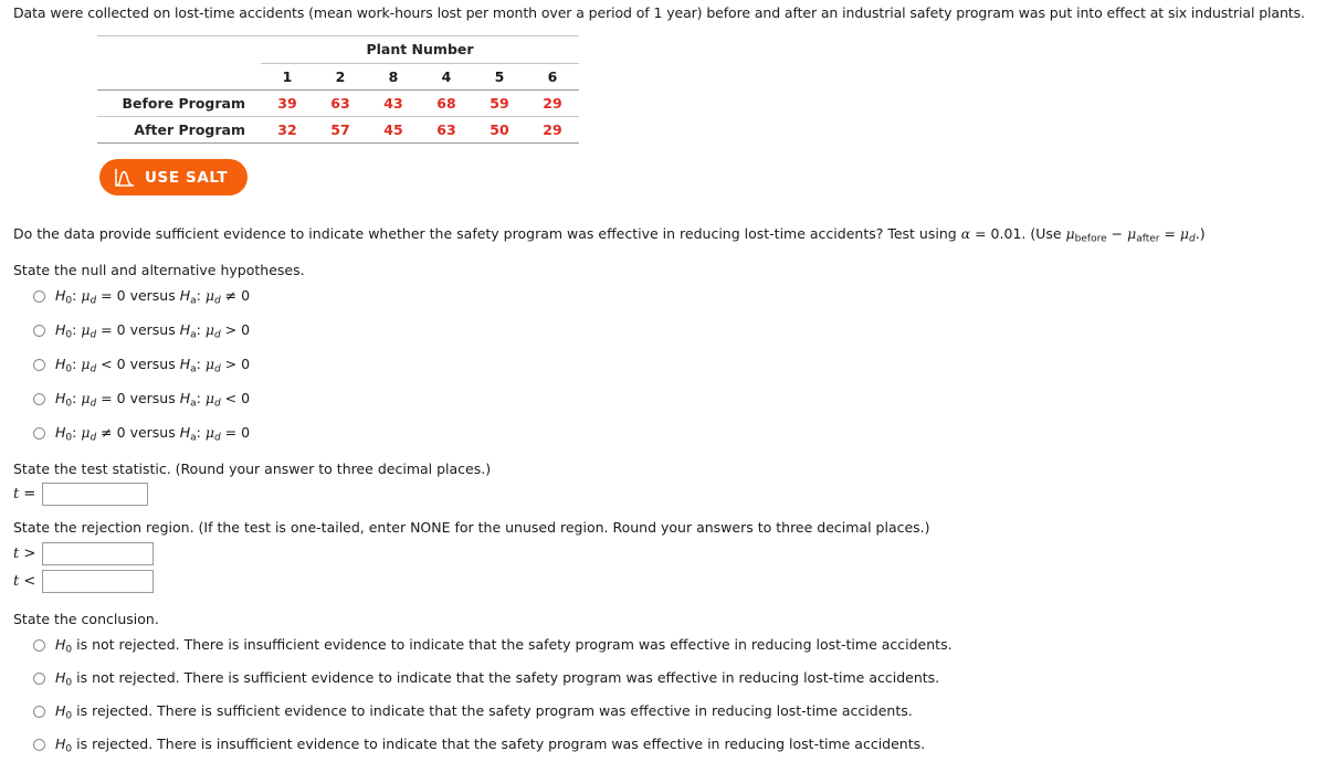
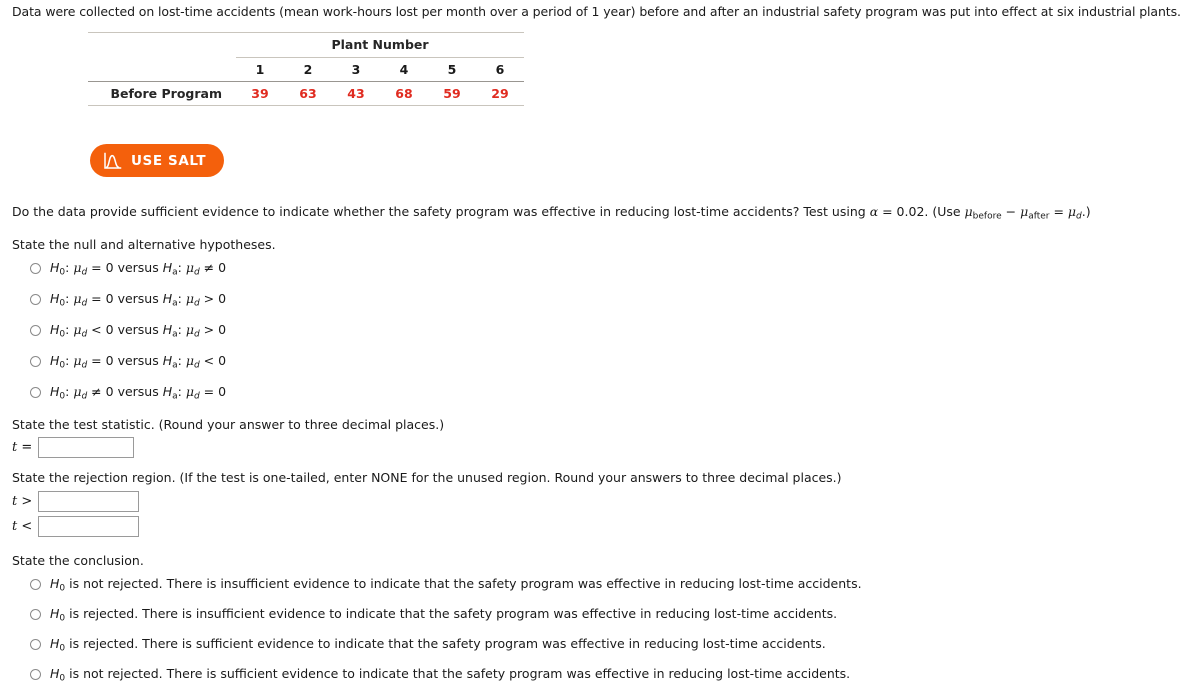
  Data were collected on lost-time accidents (mean work-hours lost per month over a period of 1 year) before and after an industrial safety program was put into effect at six industrial plants.
  	Plant Number
- 	1	2	8	4	5	6
+ 	1	2	3	4	5	6
  Before Program	39	63	43	68	59	29
- After Program	32	57	45	63	50	29
  USE SALT
- Do the data provide sufficient evidence to indicate whether the safety program was effective in reducing lost-time accidents? Test using α = 0.01. (Use μbefore − μafter = μd.)
+ Do the data provide sufficient evidence to indicate whether the safety program was effective in reducing lost-time accidents? Test using α = 0.02. (Use μbefore − μafter = μd.)
  State the null and alternative hypotheses.
  H0: μd = 0 versus Ha: μd ≠ 0
  H0: μd = 0 versus Ha: μd > 0
  H0: μd < 0 versus Ha: μd > 0
  H0: μd = 0 versus Ha: μd < 0
  H0: μd ≠ 0 versus Ha: μd = 0
  State the test statistic. (Round your answer to three decimal places.)
  t =
  State the rejection region. (If the test is one-tailed, enter NONE for the unused region. Round your answers to three decimal places.)
  t >
  t <
  State the conclusion.
  H0 is not rejected. There is insufficient evidence to indicate that the safety program was effective in reducing lost-time accidents.
- H0 is not rejected. There is sufficient evidence to indicate that the safety program was effective in reducing lost-time accidents.
+ H0 is rejected. There is insufficient evidence to indicate that the safety program was effective in reducing lost-time accidents.
  H0 is rejected. There is sufficient evidence to indicate that the safety program was effective in reducing lost-time accidents.
- H0 is rejected. There is insufficient evidence to indicate that the safety program was effective in reducing lost-time accidents.
+ H0 is not rejected. There is sufficient evidence to indicate that the safety program was effective in reducing lost-time accidents.
